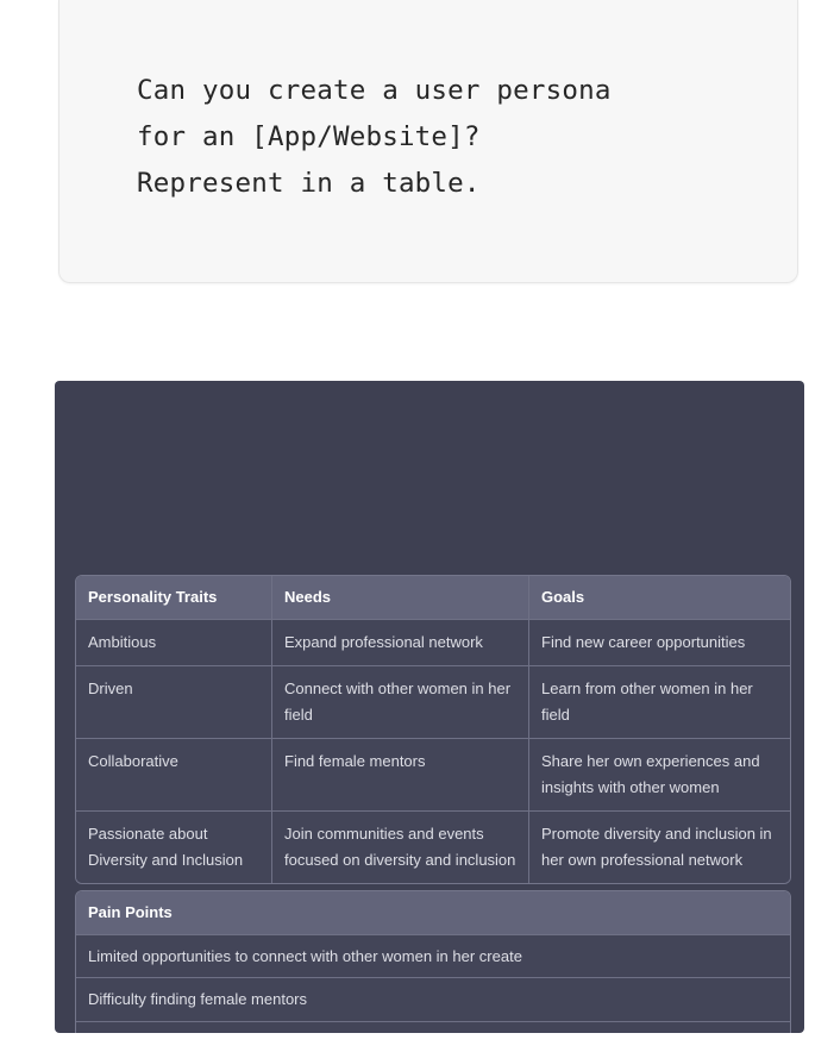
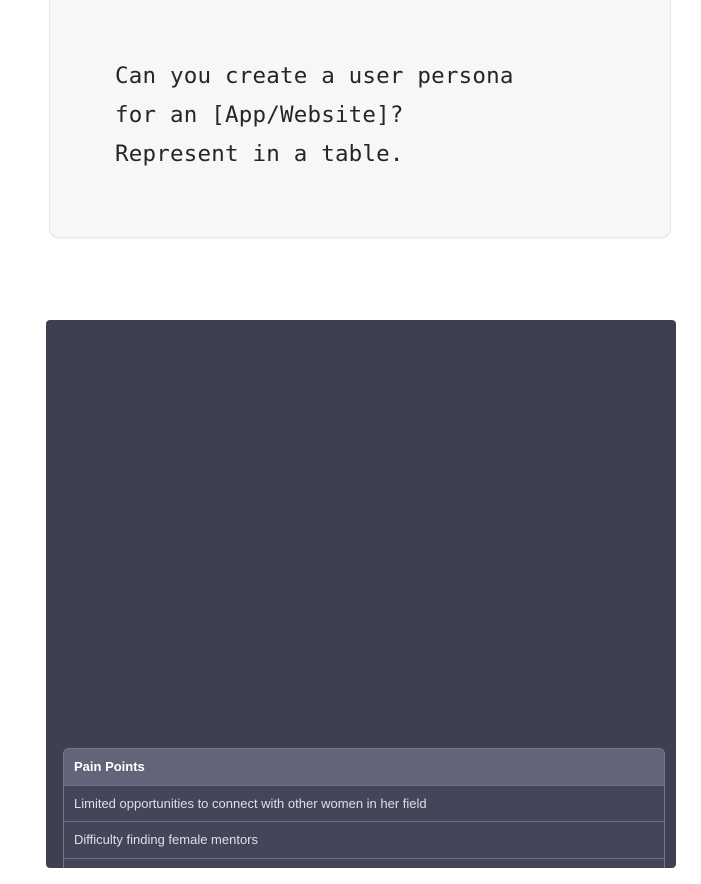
  Can you create a user persona
  for an [App/Website]?
  Represent in a table.
- Personality Traits	Needs	Goals
- Ambitious	Expand professional network	Find new career opportunities
- Driven	Connect with other women in her field	Learn from other women in her field
- Collaborative	Find female mentors	Share her own experiences and insights with other women
- Passionate about Diversity and Inclusion	Join communities and events focused on diversity and inclusion	Promote diversity and inclusion in her own professional network
  Pain Points
- Limited opportunities to connect with other women in her create
+ Limited opportunities to connect with other women in her field
  Difficulty finding female mentors
